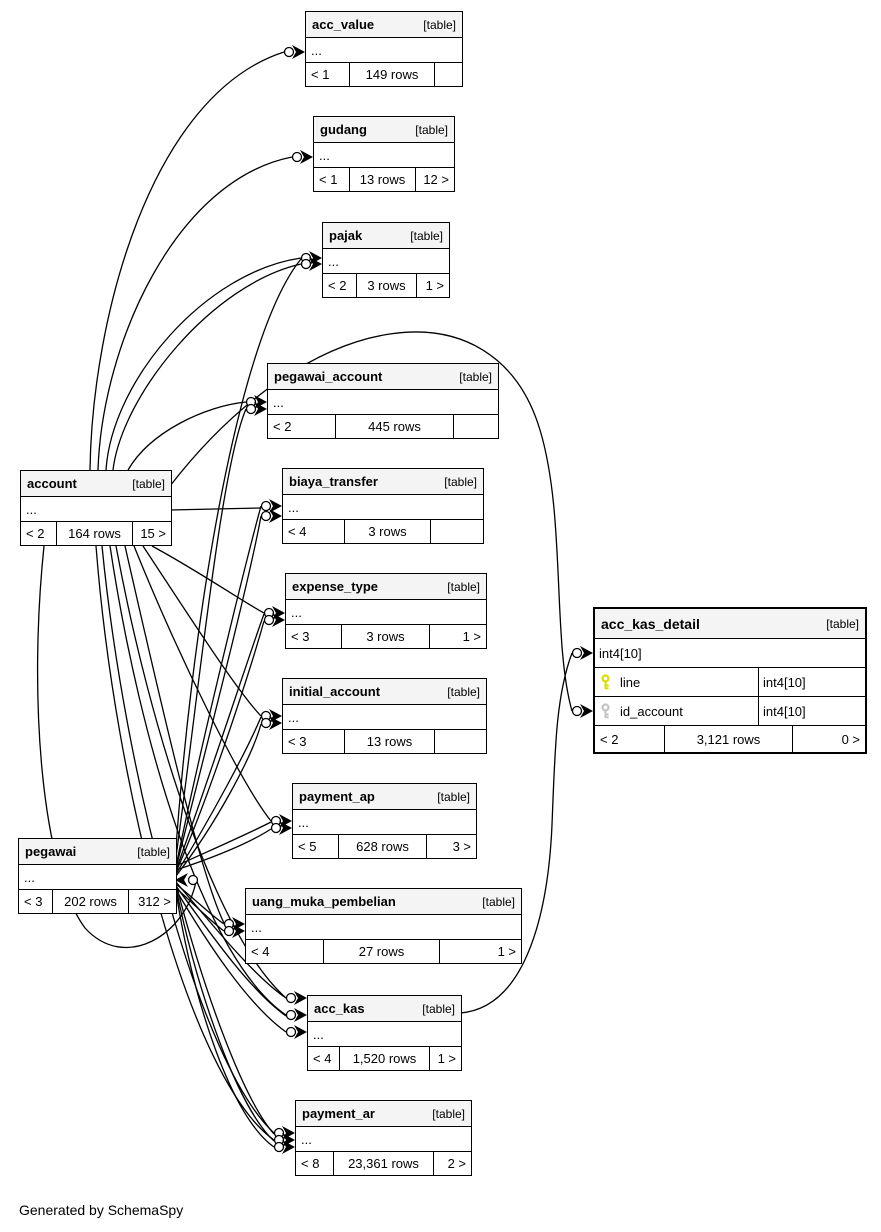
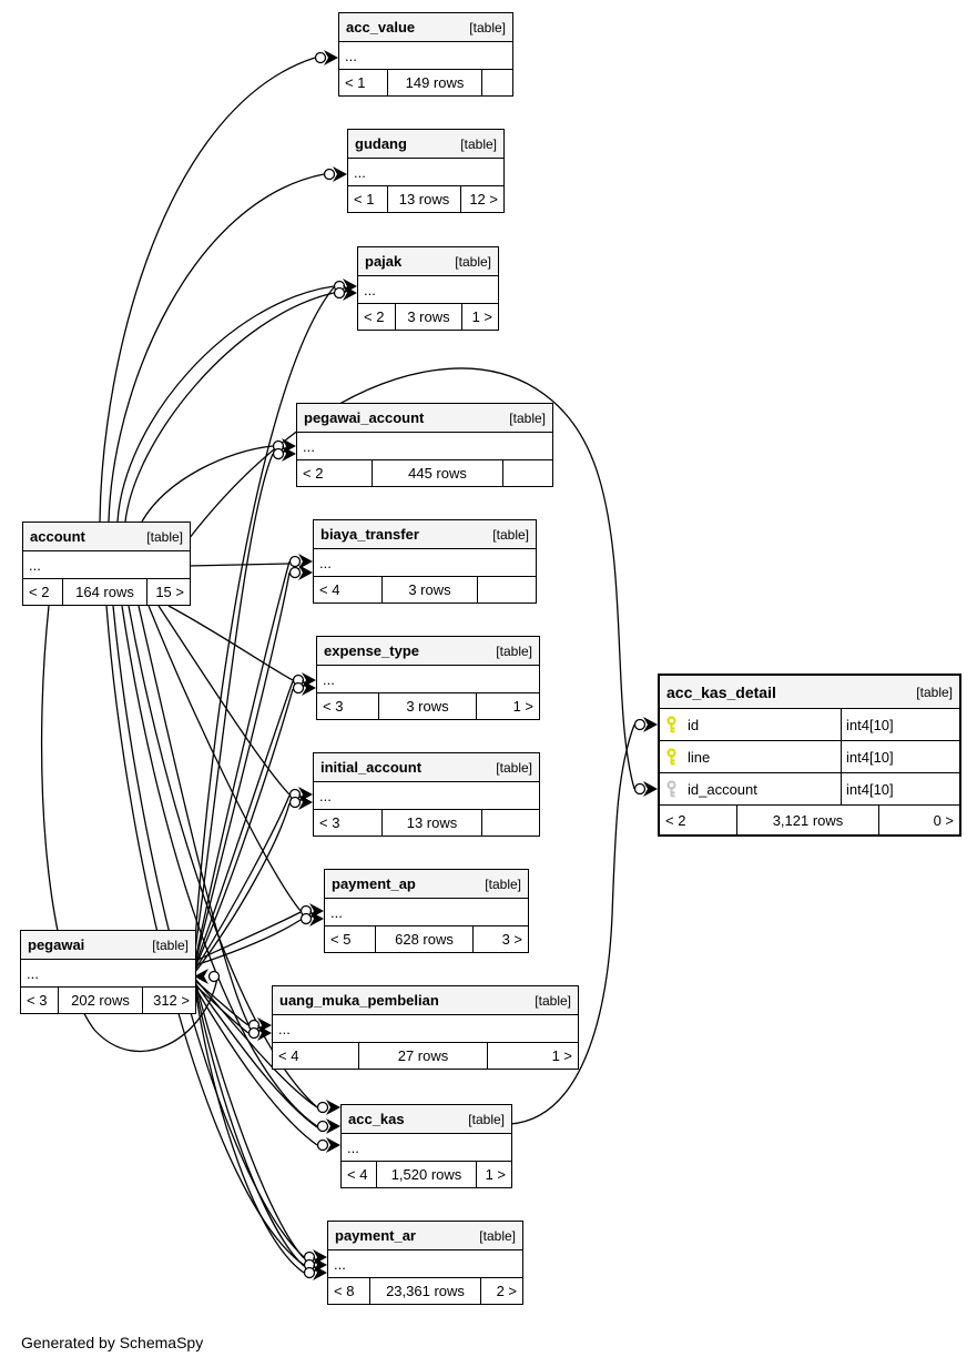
  acc_value
  [table]
  ...
  < 1
  149 rows
  gudang
  [table]
  ...
  < 1
  13 rows
  12 >
  pajak
  [table]
  ...
  < 2
  3 rows
  1 >
  pegawai_account
  [table]
  ...
  < 2
  445 rows
  biaya_transfer
  [table]
  ...
  < 4
  3 rows
  expense_type
  [table]
  ...
  < 3
  3 rows
  1 >
  initial_account
  [table]
  ...
  < 3
  13 rows
  payment_ap
  [table]
  ...
  < 5
  628 rows
  3 >
  uang_muka_pembelian
  [table]
  ...
  < 4
  27 rows
  1 >
  acc_kas
  [table]
  ...
  < 4
  1,520 rows
  1 >
  payment_ar
  [table]
  ...
  < 8
  23,361 rows
  2 >
  account
  [table]
  ...
  < 2
  164 rows
  15 >
  pegawai
  [table]
  ...
  < 3
  202 rows
  312 >
  acc_kas_detail
  [table]
+ id
  int4[10]
  line
  int4[10]
  id_account
  int4[10]
  < 2
  3,121 rows
  0 >
  Generated by SchemaSpy
